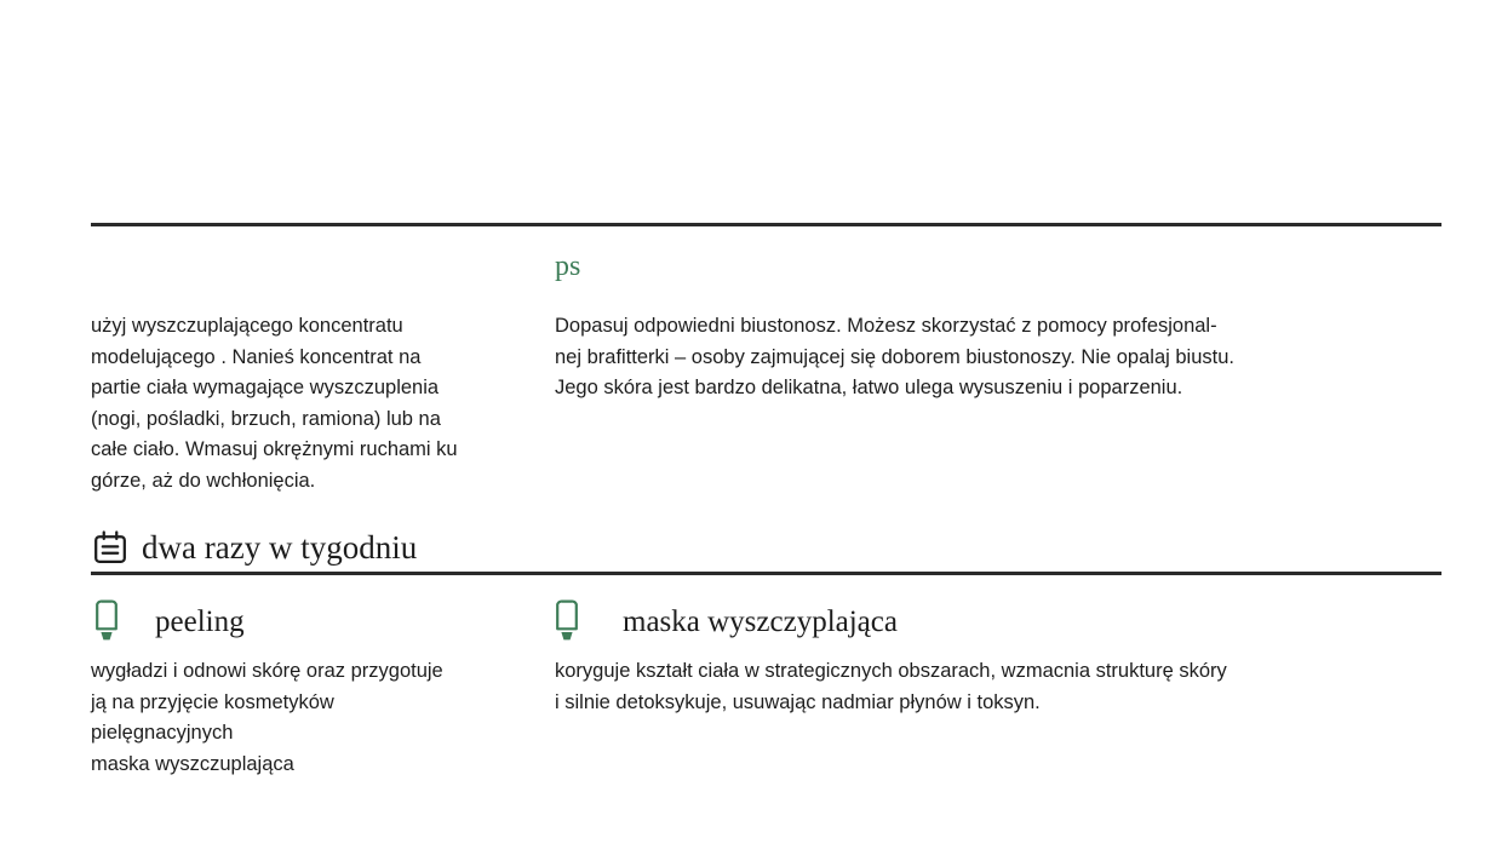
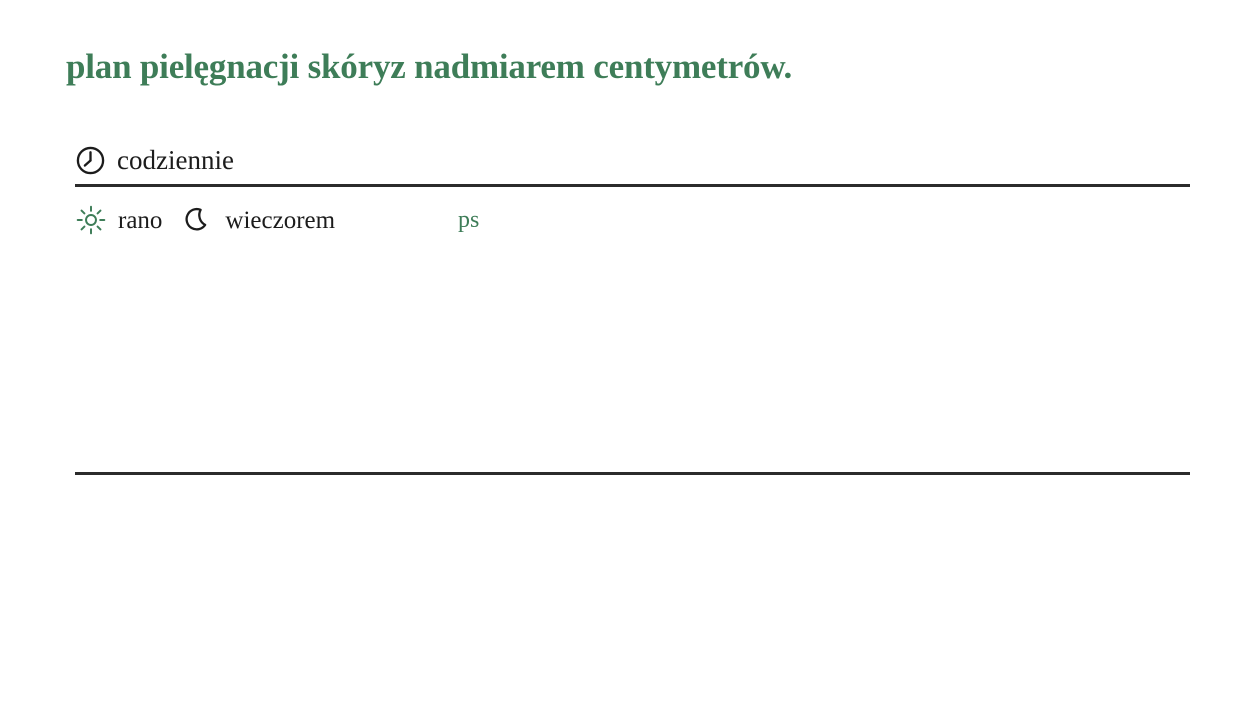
+ plan pielęgnacji skóryz nadmiarem centymetrów.
+ codziennie
+ rano
+ wieczorem
  ps
- użyj wyszczuplającego koncentratu
- modelującego . Nanieś koncentrat na
- partie ciała wymagające wyszczuplenia
- (nogi, pośladki, brzuch, ramiona) lub na
- całe ciało. Wmasuj okrężnymi ruchami ku
- górze, aż do wchłonięcia.
- Dopasuj odpowiedni biustonosz. Możesz skorzystać z pomocy profesjonal-
- nej brafitterki – osoby zajmującej się doborem biustonoszy. Nie opalaj biustu.
- Jego skóra jest bardzo delikatna, łatwo ulega wysuszeniu i poparzeniu.
- dwa razy w tygodniu
- peeling
- maska wyszczyplająca
- wygładzi i odnowi skórę oraz przygotuje
- ją na przyjęcie kosmetyków
- pielęgnacyjnych
- maska wyszczuplająca
- koryguje kształt ciała w strategicznych obszarach, wzmacnia strukturę skóry
- i silnie detoksykuje, usuwając nadmiar płynów i toksyn.
